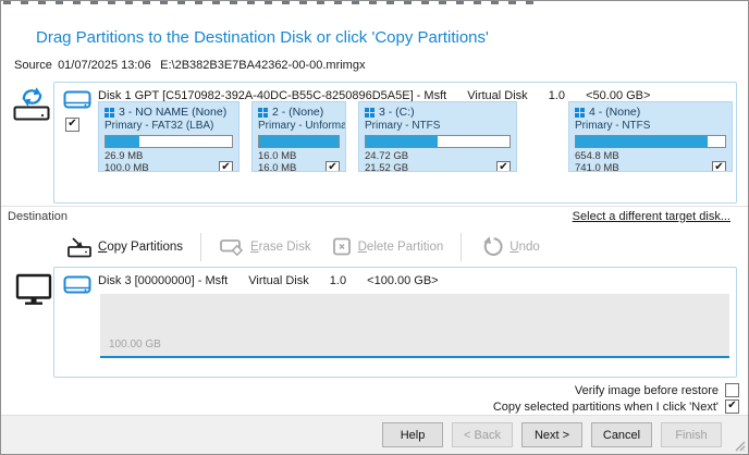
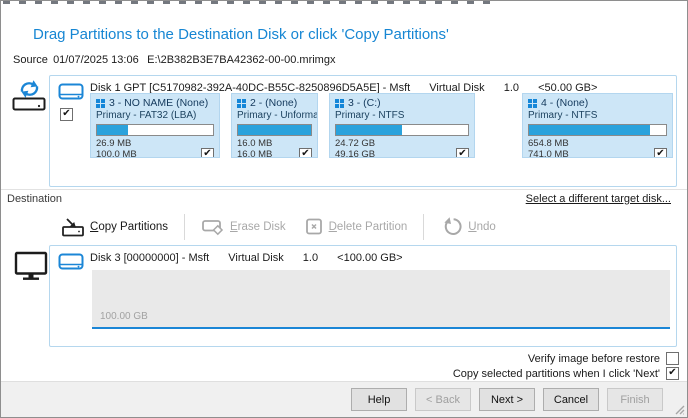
  Drag Partitions to the Destination Disk or click 'Copy Partitions'
  Source 01/07/2025 13:06 E:\2B382B3E7BA42362-00-00.mrimgx
  Disk 1 GPT [C5170982-392A-40DC-B55C-8250896D5A5E] - Msft Virtual Disk 1.0 <50.00 GB>
  3 - NO NAME (None)
  Primary - FAT32 (LBA)
  26.9 MB
  100.0 MB
  2 - (None)
  Primary - Unforma
  16.0 MB
  16.0 MB
  3 - (C:)
  Primary - NTFS
  24.72 GB
- 21.52 GB
+ 49.16 GB
  4 - (None)
  Primary - NTFS
  654.8 MB
  741.0 MB
  Destination
  Select a different target disk...
  Copy Partitions
  Erase Disk
  Delete Partition
  Undo
  Disk 3 [00000000] - Msft Virtual Disk 1.0 <100.00 GB>
  100.00 GB
  Verify image before restore
  Copy selected partitions when I click 'Next'
  Help
  < Back
  Next >
  Cancel
  Finish
